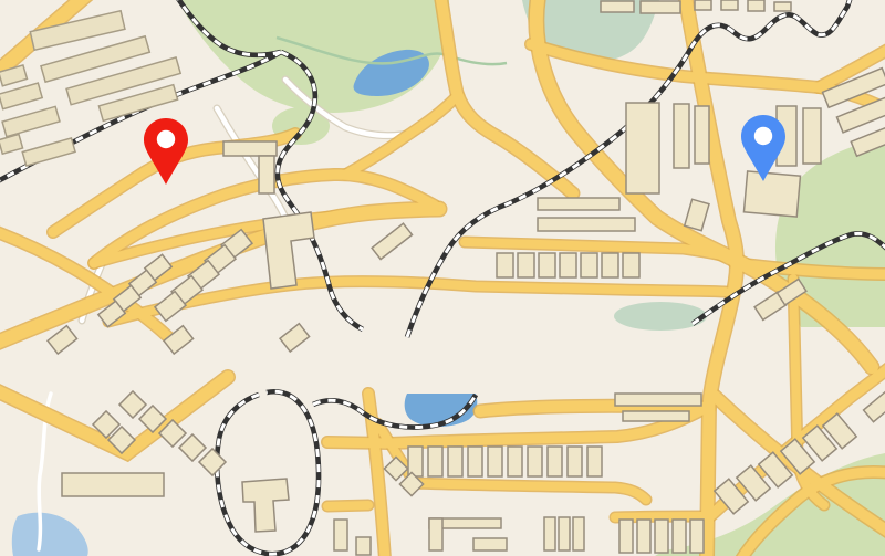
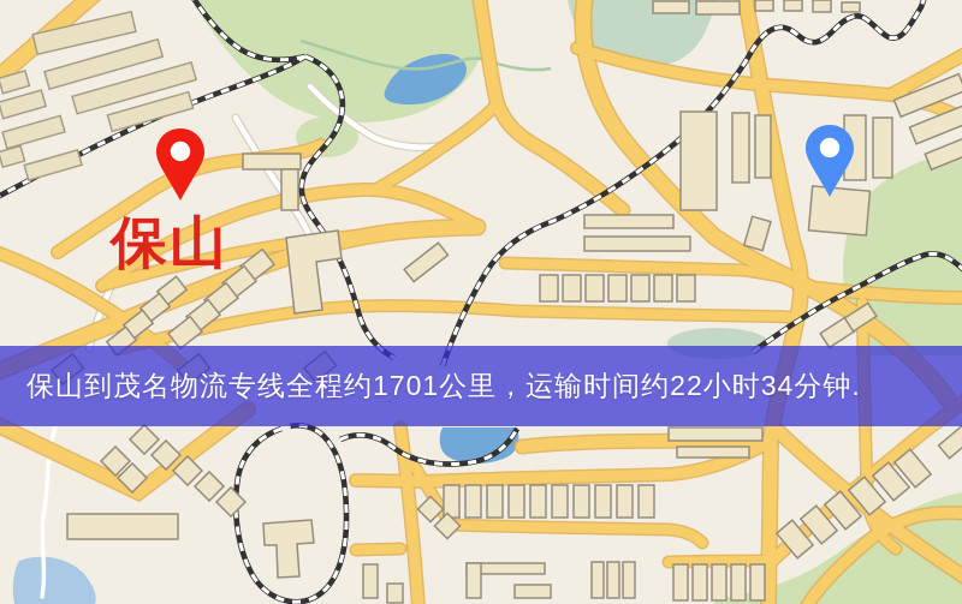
+ 保山
+ 保山到茂名物流专线全程约1701公里，运输时间约22小时34分钟.
